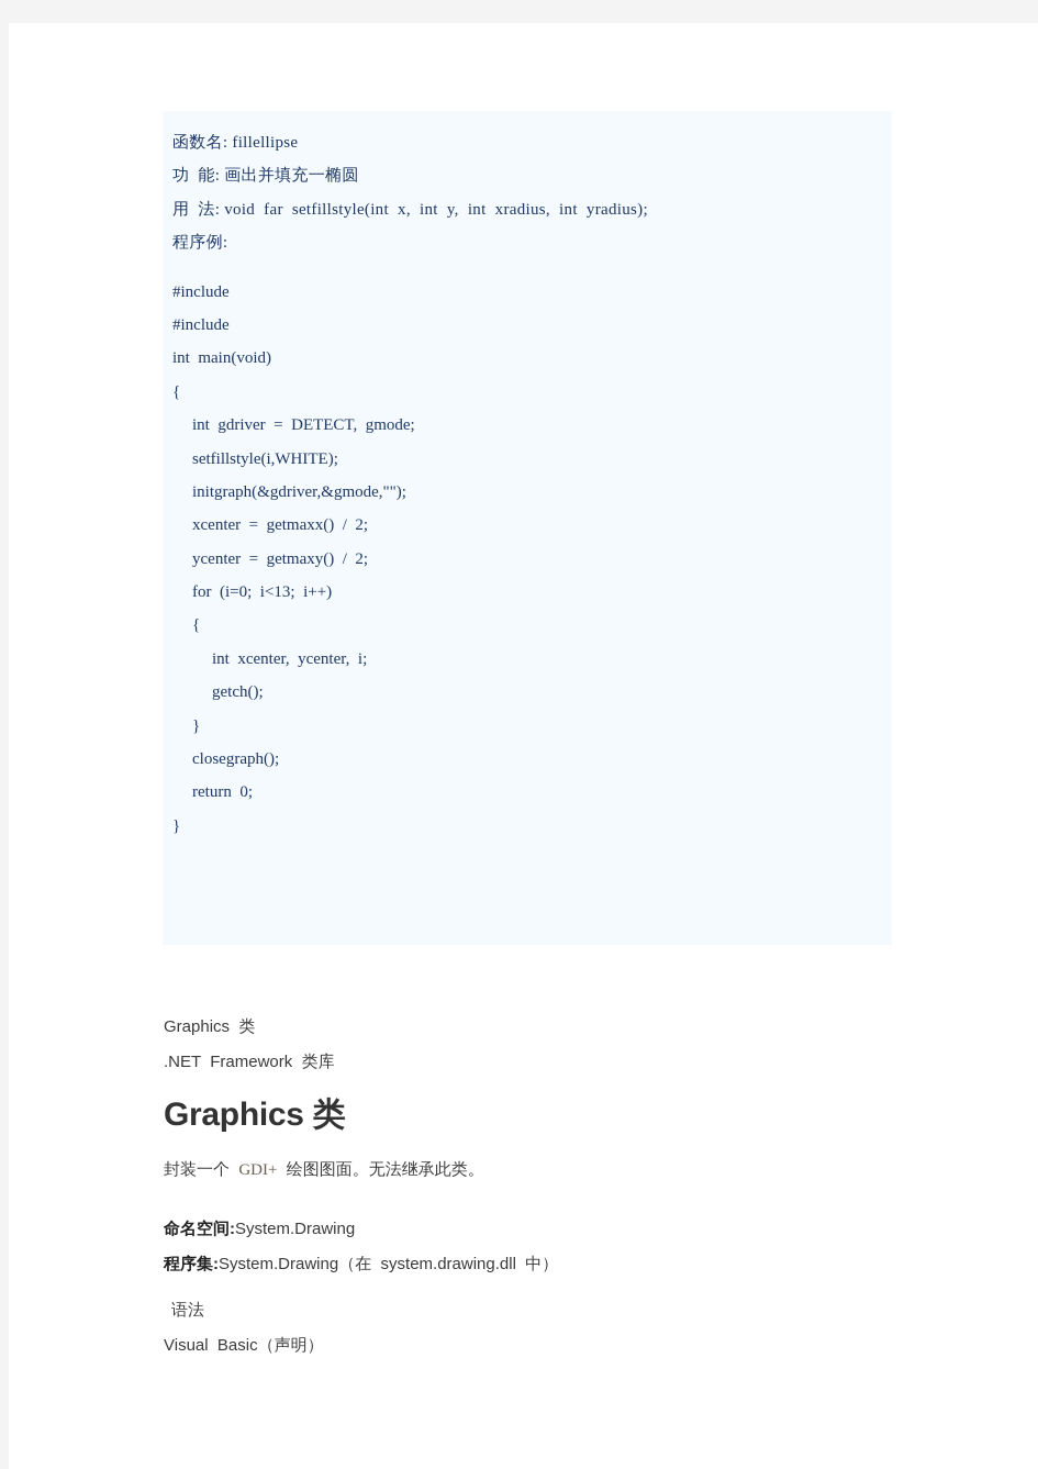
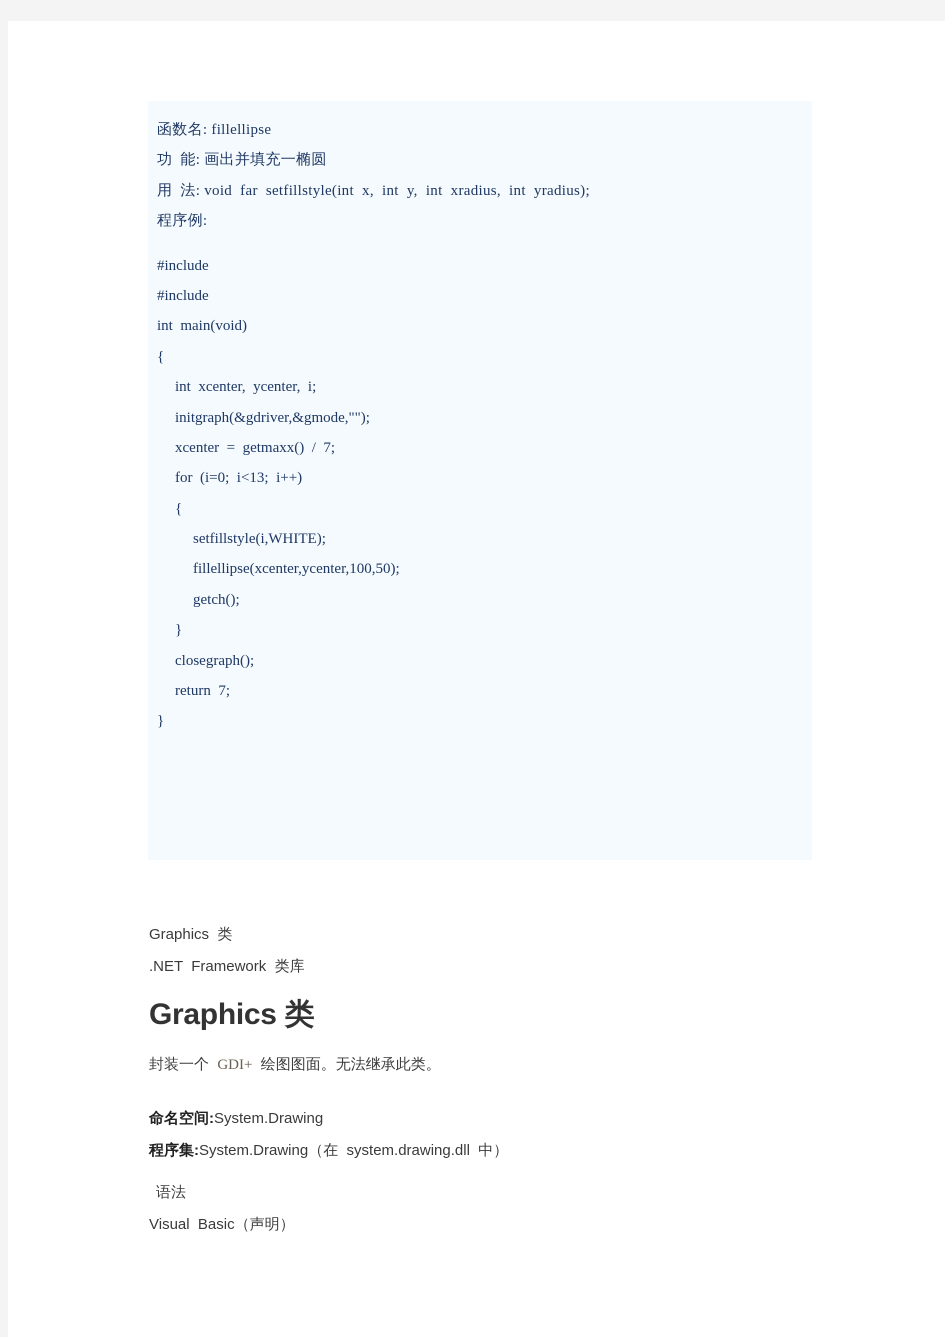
  函数名: fillellipse
  功 能: 画出并填充一椭圆
  用 法: void far setfillstyle(int x, int y, int xradius, int yradius);
  程序例:
  #include
  #include
  int main(void)
  {
- int gdriver = DETECT, gmode;
- setfillstyle(i,WHITE);
+ int xcenter, ycenter, i;
  initgraph(&gdriver,&gmode,"");
- xcenter = getmaxx() / 2;
+ xcenter = getmaxx() / 7;
- ycenter = getmaxy() / 2;
  for (i=0; i<13; i++)
  {
- int xcenter, ycenter, i;
+ setfillstyle(i,WHITE);
+ fillellipse(xcenter,ycenter,100,50);
  getch();
  }
  closegraph();
- return 0;
+ return 7;
  }
  Graphics 类
  .NET Framework 类库
  Graphics 类
  封装一个 GDI+ 绘图图面。无法继承此类。
  命名空间:System.Drawing
  程序集:System.Drawing（在 system.drawing.dll 中）
  语法
  Visual Basic（声明）
